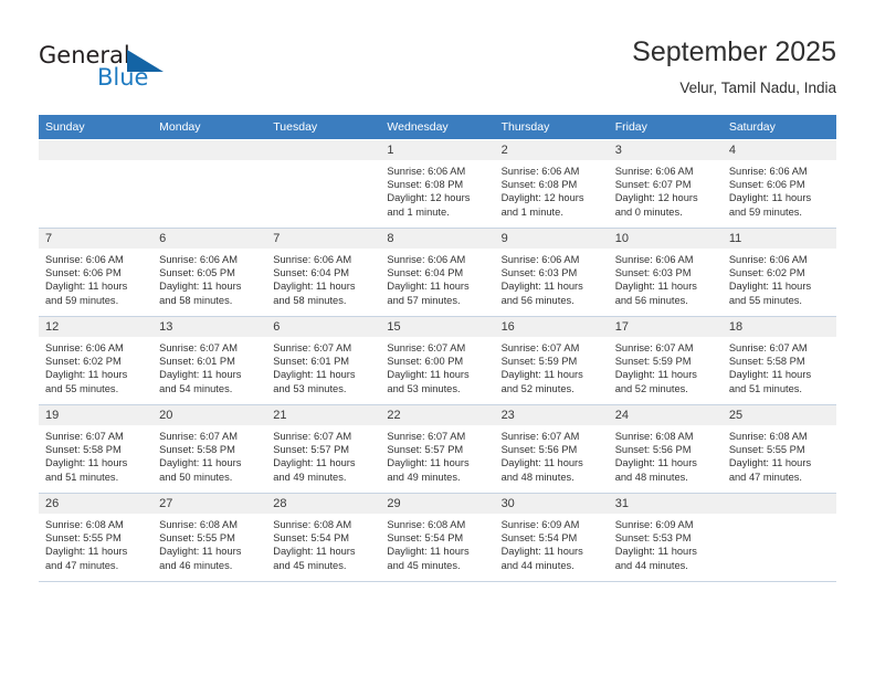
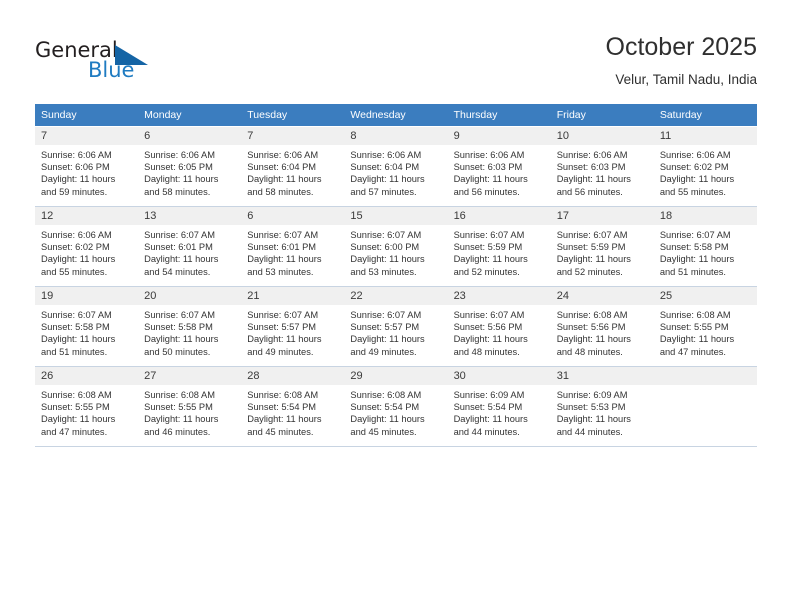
  General
  Blue
- September 2025
+ October 2025
  Velur, Tamil Nadu, India
  Sunday	Monday	Tuesday	Wednesday	Thursday	Friday	Saturday
- 			1Sunrise: 6:06 AMSunset: 6:08 PMDaylight: 12 hoursand 1 minute.	2Sunrise: 6:06 AMSunset: 6:08 PMDaylight: 12 hoursand 1 minute.	3Sunrise: 6:06 AMSunset: 6:07 PMDaylight: 12 hoursand 0 minutes.	4Sunrise: 6:06 AMSunset: 6:06 PMDaylight: 11 hoursand 59 minutes.
  7Sunrise: 6:06 AMSunset: 6:06 PMDaylight: 11 hoursand 59 minutes.	6Sunrise: 6:06 AMSunset: 6:05 PMDaylight: 11 hoursand 58 minutes.	7Sunrise: 6:06 AMSunset: 6:04 PMDaylight: 11 hoursand 58 minutes.	8Sunrise: 6:06 AMSunset: 6:04 PMDaylight: 11 hoursand 57 minutes.	9Sunrise: 6:06 AMSunset: 6:03 PMDaylight: 11 hoursand 56 minutes.	10Sunrise: 6:06 AMSunset: 6:03 PMDaylight: 11 hoursand 56 minutes.	11Sunrise: 6:06 AMSunset: 6:02 PMDaylight: 11 hoursand 55 minutes.
  12Sunrise: 6:06 AMSunset: 6:02 PMDaylight: 11 hoursand 55 minutes.	13Sunrise: 6:07 AMSunset: 6:01 PMDaylight: 11 hoursand 54 minutes.	6Sunrise: 6:07 AMSunset: 6:01 PMDaylight: 11 hoursand 53 minutes.	15Sunrise: 6:07 AMSunset: 6:00 PMDaylight: 11 hoursand 53 minutes.	16Sunrise: 6:07 AMSunset: 5:59 PMDaylight: 11 hoursand 52 minutes.	17Sunrise: 6:07 AMSunset: 5:59 PMDaylight: 11 hoursand 52 minutes.	18Sunrise: 6:07 AMSunset: 5:58 PMDaylight: 11 hoursand 51 minutes.
  19Sunrise: 6:07 AMSunset: 5:58 PMDaylight: 11 hoursand 51 minutes.	20Sunrise: 6:07 AMSunset: 5:58 PMDaylight: 11 hoursand 50 minutes.	21Sunrise: 6:07 AMSunset: 5:57 PMDaylight: 11 hoursand 49 minutes.	22Sunrise: 6:07 AMSunset: 5:57 PMDaylight: 11 hoursand 49 minutes.	23Sunrise: 6:07 AMSunset: 5:56 PMDaylight: 11 hoursand 48 minutes.	24Sunrise: 6:08 AMSunset: 5:56 PMDaylight: 11 hoursand 48 minutes.	25Sunrise: 6:08 AMSunset: 5:55 PMDaylight: 11 hoursand 47 minutes.
  26Sunrise: 6:08 AMSunset: 5:55 PMDaylight: 11 hoursand 47 minutes.	27Sunrise: 6:08 AMSunset: 5:55 PMDaylight: 11 hoursand 46 minutes.	28Sunrise: 6:08 AMSunset: 5:54 PMDaylight: 11 hoursand 45 minutes.	29Sunrise: 6:08 AMSunset: 5:54 PMDaylight: 11 hoursand 45 minutes.	30Sunrise: 6:09 AMSunset: 5:54 PMDaylight: 11 hoursand 44 minutes.	31Sunrise: 6:09 AMSunset: 5:53 PMDaylight: 11 hoursand 44 minutes.
